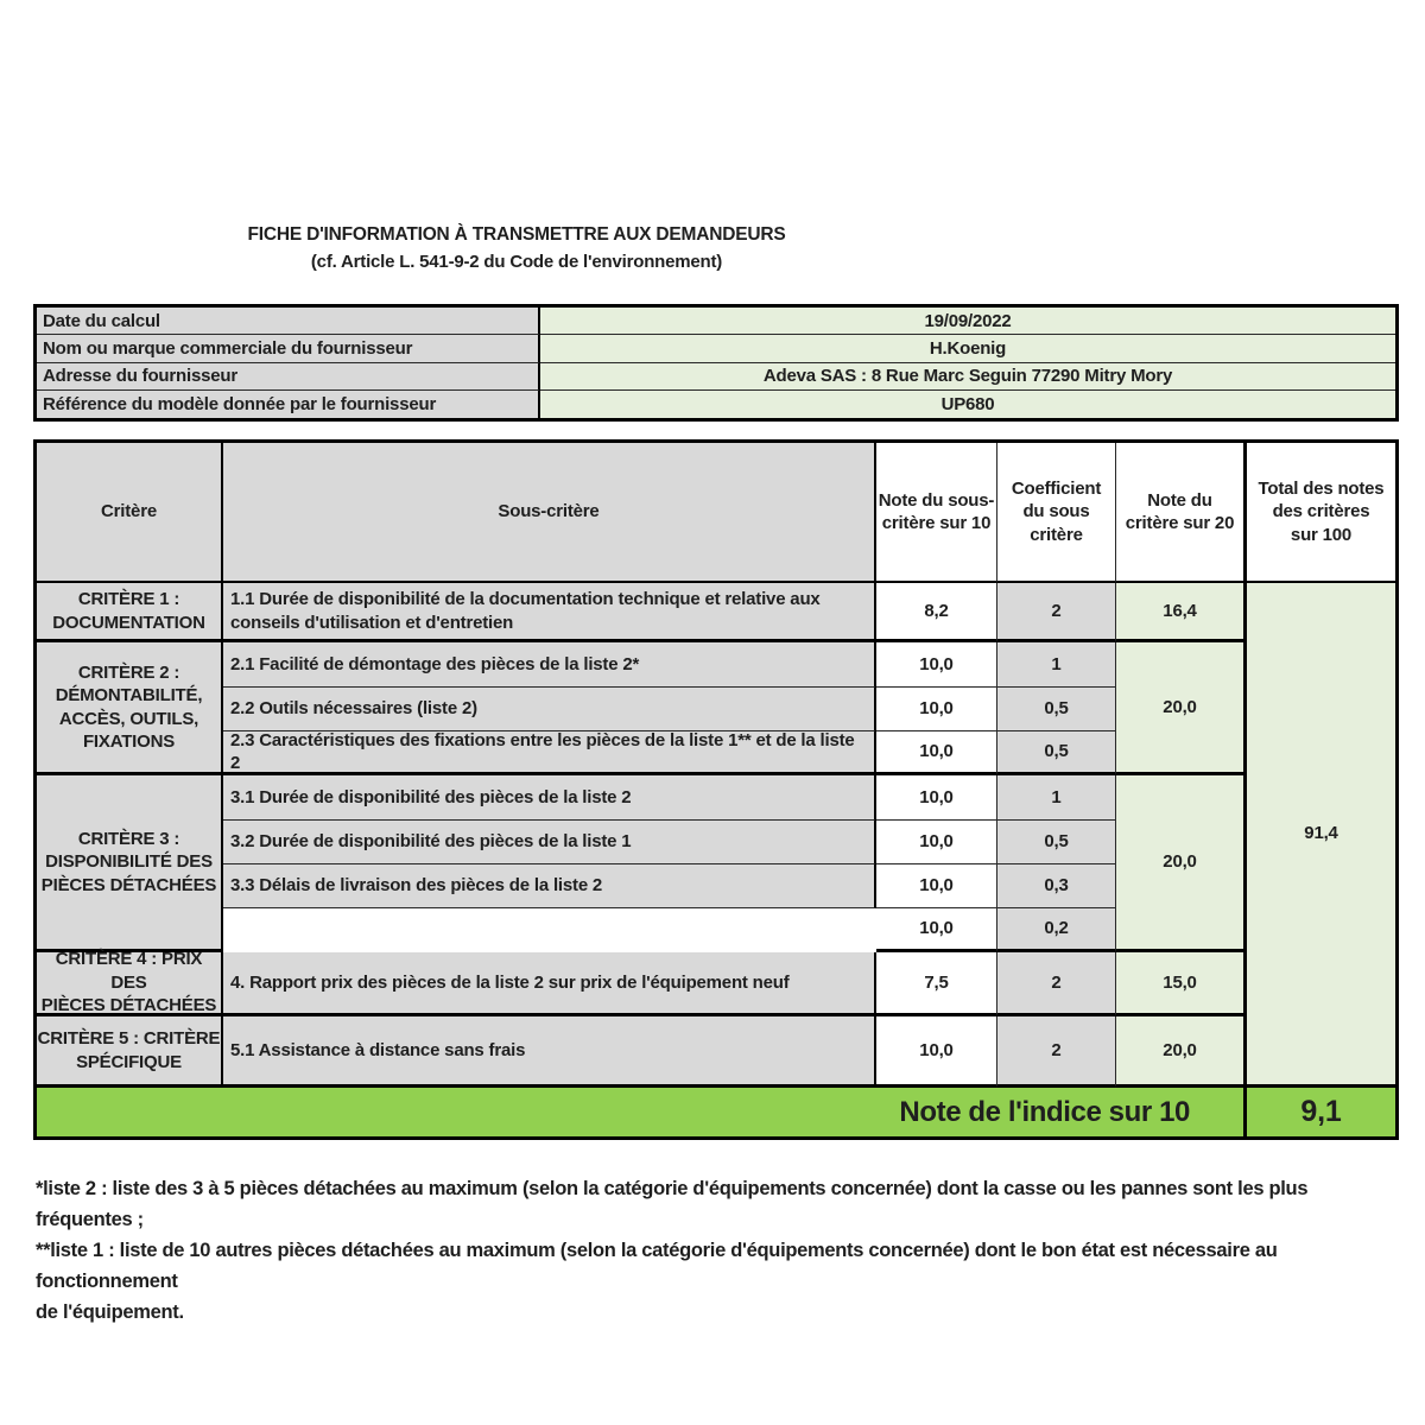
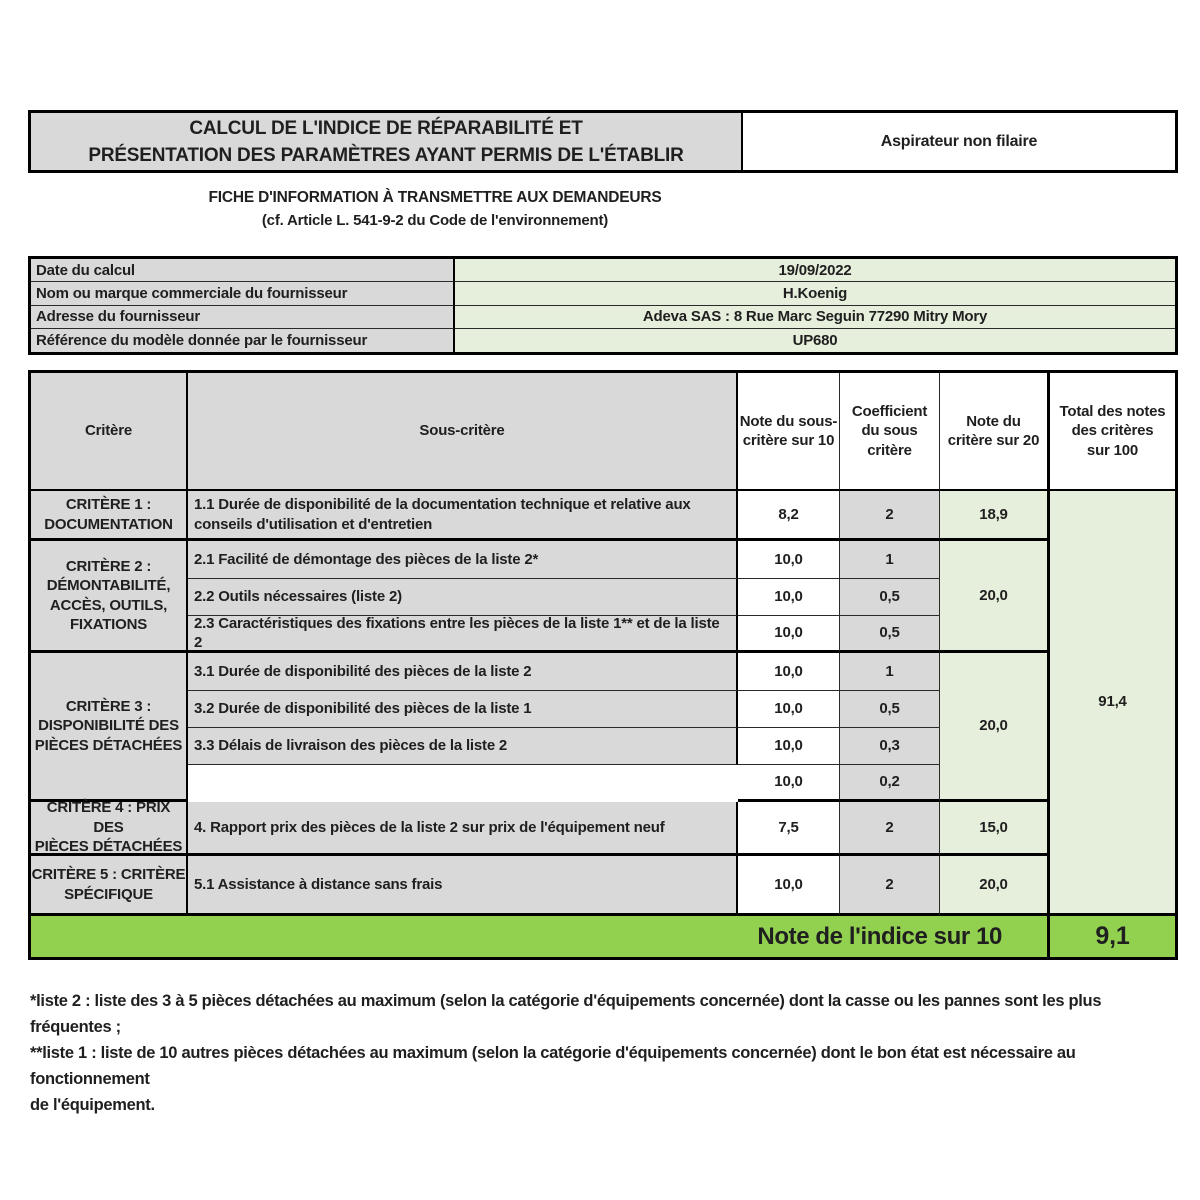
+ CALCUL DE L'INDICE DE RÉPARABILITÉ ET
+ PRÉSENTATION DES PARAMÈTRES AYANT PERMIS DE L'ÉTABLIR
+ Aspirateur non filaire
  FICHE D'INFORMATION À TRANSMETTRE AUX DEMANDEURS
  (cf. Article L. 541-9-2 du Code de l'environnement)
  Date du calcul
  19/09/2022
  Nom ou marque commerciale du fournisseur
  H.Koenig
  Adresse du fournisseur
  Adeva SAS : 8 Rue Marc Seguin 77290 Mitry Mory
  Référence du modèle donnée par le fournisseur
  UP680
  Critère
  Sous-critère
  Note du sous-
  critère sur 10
  Coefficient
  du sous
  critère
  Note du
  critère sur 20
  Total des notes
  des critères
  sur 100
  CRITÈRE 1 :
  DOCUMENTATION
  1.1 Durée de disponibilité de la documentation technique et relative aux conseils d'utilisation et d'entretien
  8,2
  2
- 16,4
+ 18,9
  91,4
  CRITÈRE 2 :
  DÉMONTABILITÉ,
  ACCÈS, OUTILS,
  FIXATIONS
  2.1 Facilité de démontage des pièces de la liste 2*
  10,0
  1
  2.2 Outils nécessaires (liste 2)
  10,0
  0,5
  2.3 Caractéristiques des fixations entre les pièces de la liste 1** et de la liste 2
  10,0
  0,5
  20,0
  CRITÈRE 3 :
  DISPONIBILITÉ DES
  PIÈCES DÉTACHÉES
  3.1 Durée de disponibilité des pièces de la liste 2
  10,0
  1
  3.2 Durée de disponibilité des pièces de la liste 1
  10,0
  0,5
  3.3 Délais de livraison des pièces de la liste 2
  10,0
  0,3
  10,0
  0,2
  20,0
  CRITÈRE 4 : PRIX DES
  PIÈCES DÉTACHÉES
  4. Rapport prix des pièces de la liste 2 sur prix de l'équipement neuf
  7,5
  2
  15,0
  CRITÈRE 5 : CRITÈRE
  SPÉCIFIQUE
  5.1 Assistance à distance sans frais
  10,0
  2
  20,0
  Note de l'indice sur 10
  9,1
  *liste 2 : liste des 3 à 5 pièces détachées au maximum (selon la catégorie d'équipements concernée) dont la casse ou les pannes sont les plus fréquentes ;
  **liste 1 : liste de 10 autres pièces détachées au maximum (selon la catégorie d'équipements concernée) dont le bon état est nécessaire au fonctionnement
  de l'équipement.
